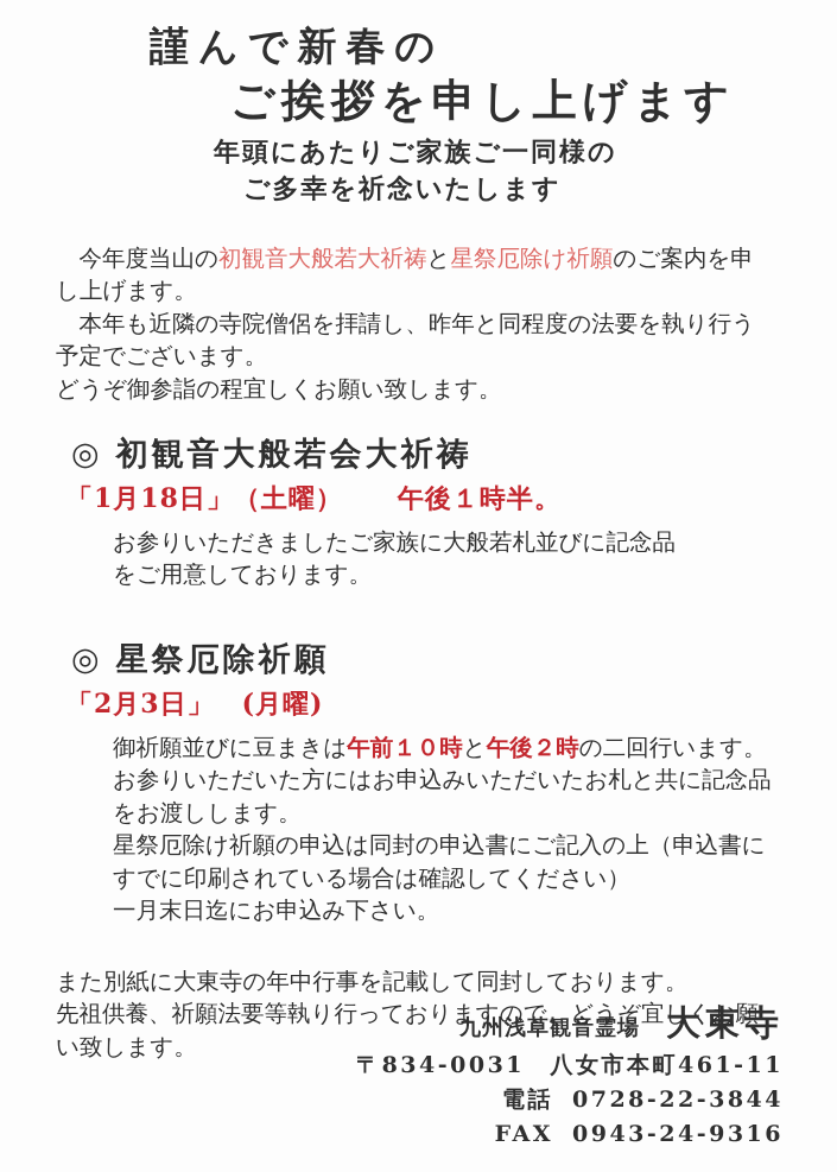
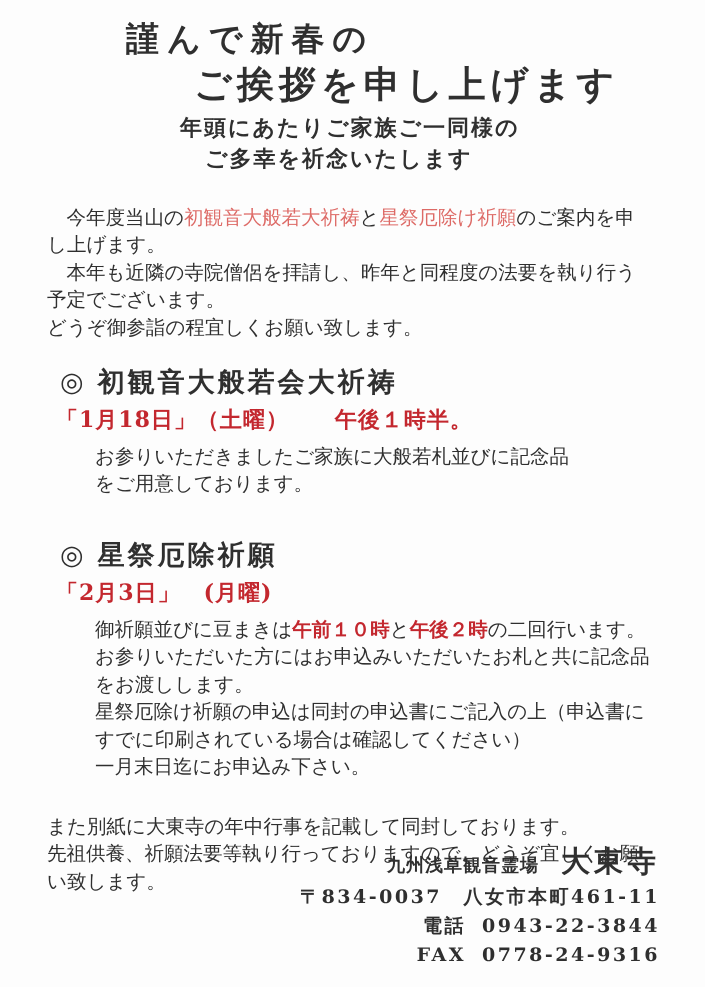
  謹んで新春の
  ご挨拶を申し上げます
  年頭にあたりご家族ご一同様の
  ご多幸を祈念いたします
  今年度当山の初観音大般若大祈祷と星祭厄除け祈願のご案内を申
  し上げます。
  本年も近隣の寺院僧侶を拝請し、昨年と同程度の法要を執り行う
  予定でございます。
  どうぞ御参詣の程宜しくお願い致します。
  ◎ 初観音大般若会大祈祷
  「1月18日」（土曜） 午後１時半。
  お参りいただきましたご家族に大般若札並びに記念品
  をご用意しております。
  ◎ 星祭厄除祈願
  「2月3日」 (月曜)
  御祈願並びに豆まきは午前１０時と午後２時の二回行います。
  お参りいただいた方にはお申込みいただいたお札と共に記念品
  をお渡しします。
  星祭厄除け祈願の申込は同封の申込書にご記入の上（申込書に
  すでに印刷されている場合は確認してください）
  一月末日迄にお申込み下さい。
  また別紙に大東寺の年中行事を記載して同封しております。
  先祖供養、祈願法要等執り行っておりますので、どうぞ宜しくお願
  い致します。
  九州浅草観音霊場 大東寺
- 〒834-0031 八女市本町461-11
+ 〒834-0037 八女市本町461-11
- 電話 0728-22-3844
+ 電話 0943-22-3844
- FAX 0943-24-9316
+ FAX 0778-24-9316
